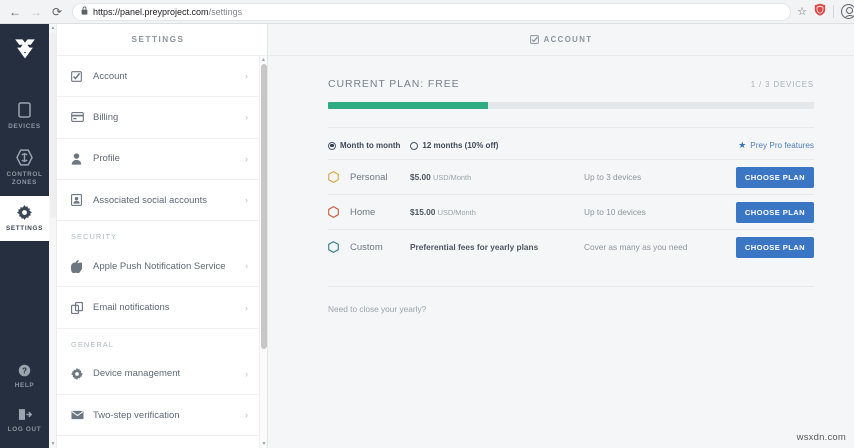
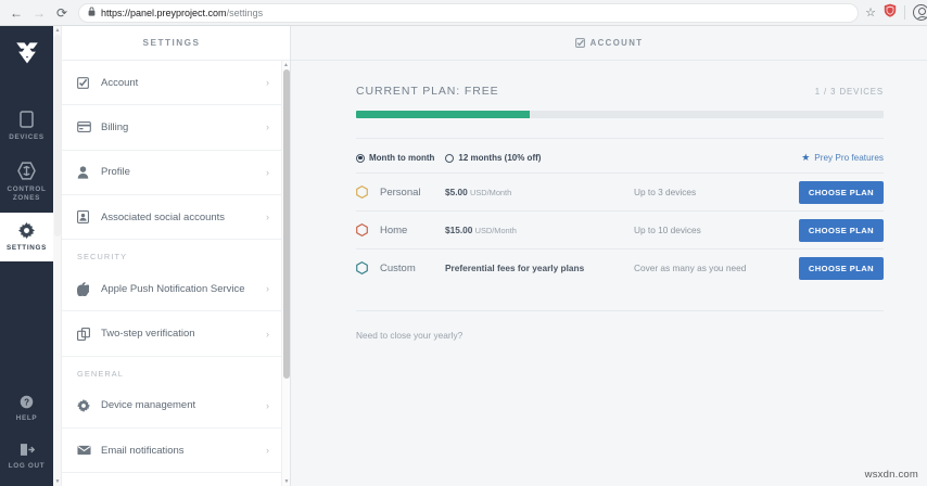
  ←
  →
  ⟳
  https://panel.preyproject.com
  /settings
  ☆
  ?
  SETTINGS
  Account
  ›
  Billing
  ›
  Profile
  ›
  Associated social accounts
  ›
  SECURITY
  Apple Push Notification Service
  ›
- Email notifications
+ Two-step verification
  ›
  GENERAL
  Device management
  ›
- Two-step verification
+ Email notifications
  ›
  ACCOUNT
  CURRENT PLAN: FREE
  1 / 3 DEVICES
  Month to month
  12 months (10% off)
  ★
  Prey Pro features
  Personal
  $5.00 USD/Month
  Up to 3 devices
  CHOOSE PLAN
  Home
  $15.00 USD/Month
  Up to 10 devices
  CHOOSE PLAN
  Custom
  Preferential fees for yearly plans
  Cover as many as you need
  CHOOSE PLAN
  Need to close your yearly?
  wsxdn.com
